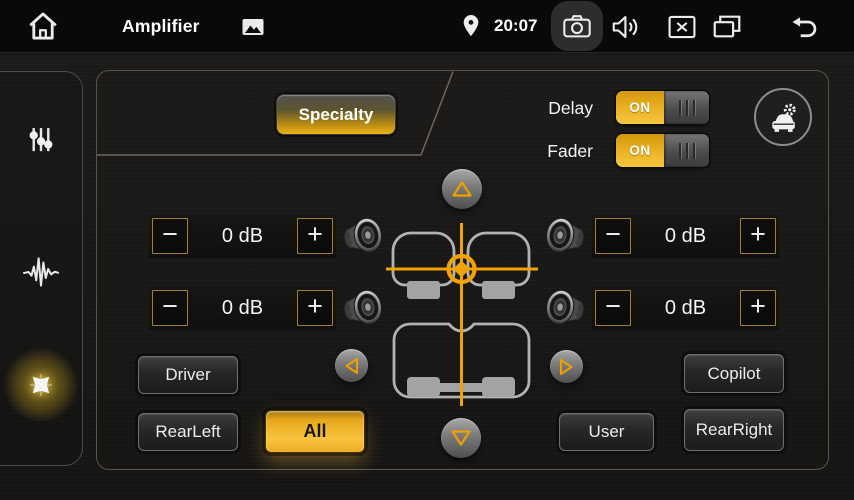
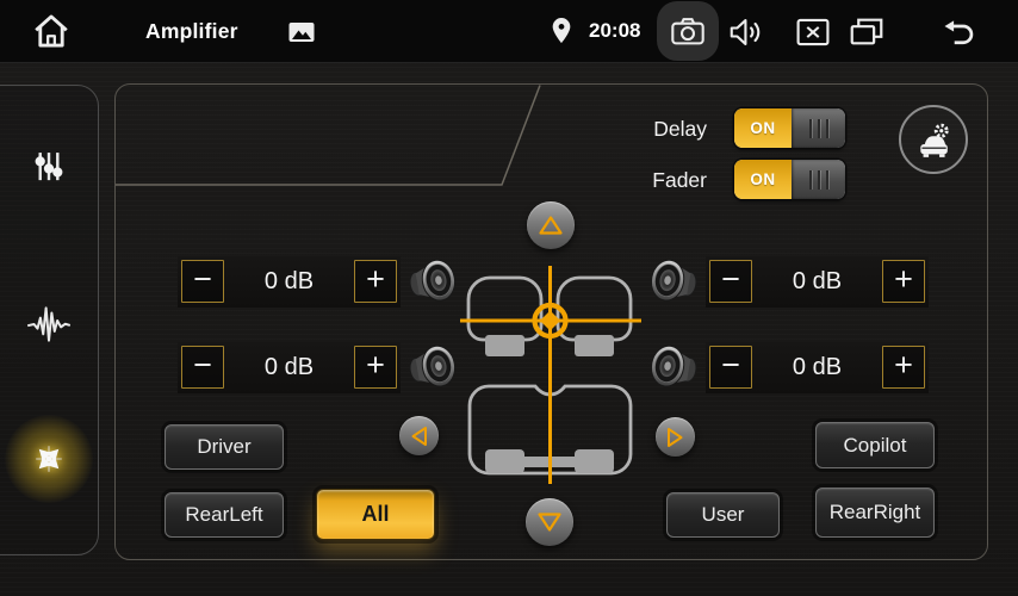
  Amplifier
- 20:07
+ 20:08
- Specialty
  Delay
  ON
  Fader
  ON
  −
  0 dB
  +
  −
  0 dB
  +
  −
  0 dB
  +
  −
  0 dB
  +
  Driver
  RearLeft
  All
  User
  Copilot
  RearRight
